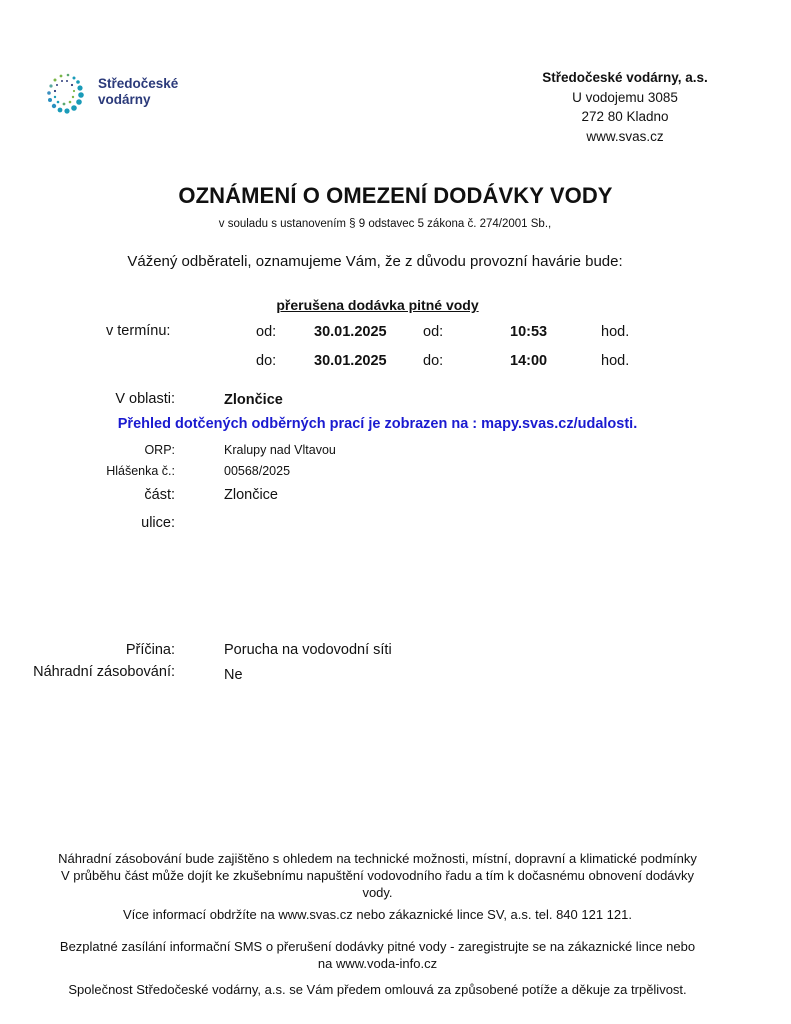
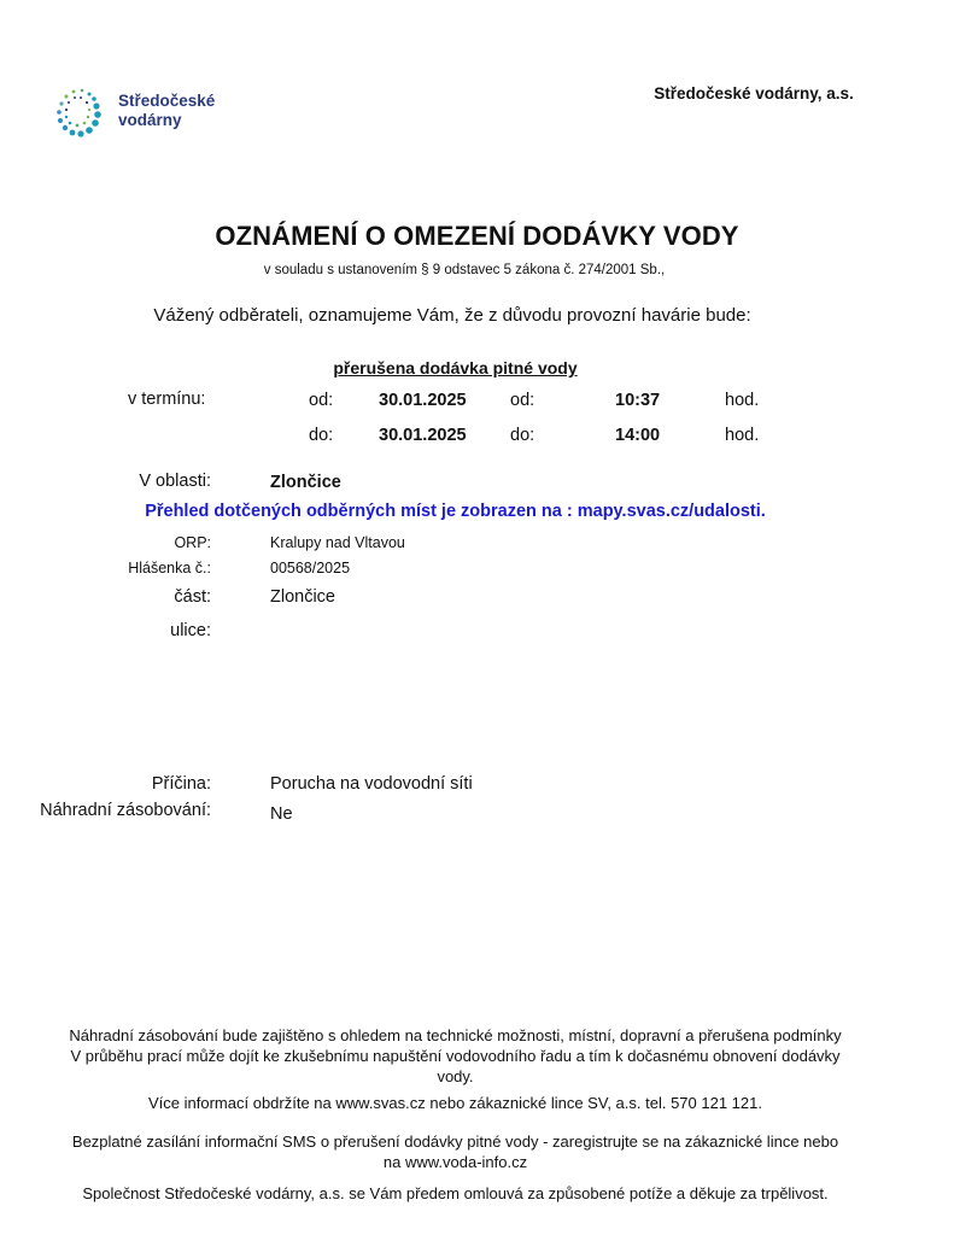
  Středočeské
  vodárny
  Středočeské vodárny, a.s.
- U vodojemu 3085
- 272 80 Kladno
- www.svas.cz
  OZNÁMENÍ O OMEZENÍ DODÁVKY VODY
  v souladu s ustanovením § 9 odstavec 5 zákona č. 274/2001 Sb.,
  Vážený odběrateli, oznamujeme Vám, že z důvodu provozní havárie bude:
  přerušena dodávka pitné vody
  v termínu:
  od:
  30.01.2025
  od:
- 10:53
+ 10:37
  hod.
  do:
  30.01.2025
  do:
  14:00
  hod.
  V oblasti:
  Zlončice
- Přehled dotčených odběrných prací je zobrazen na : mapy.svas.cz/udalosti.
+ Přehled dotčených odběrných míst je zobrazen na : mapy.svas.cz/udalosti.
  ORP:
  Kralupy nad Vltavou
  Hlášenka č.:
  00568/2025
  část:
  Zlončice
  ulice:
  Příčina:
  Porucha na vodovodní síti
  Náhradní zásobování:
  Ne
- Náhradní zásobování bude zajištěno s ohledem na technické možnosti, místní, dopravní a klimatické podmínky
+ Náhradní zásobování bude zajištěno s ohledem na technické možnosti, místní, dopravní a přerušena podmínky
- V průběhu část může dojít ke zkušebnímu napuštění vodovodního řadu a tím k dočasnému obnovení dodávky
+ V průběhu prací může dojít ke zkušebnímu napuštění vodovodního řadu a tím k dočasnému obnovení dodávky
  vody.
- Více informací obdržíte na www.svas.cz nebo zákaznické lince SV, a.s. tel. 840 121 121.
+ Více informací obdržíte na www.svas.cz nebo zákaznické lince SV, a.s. tel. 570 121 121.
  Bezplatné zasílání informační SMS o přerušení dodávky pitné vody - zaregistrujte se na zákaznické lince nebo
  na www.voda-info.cz
  Společnost Středočeské vodárny, a.s. se Vám předem omlouvá za způsobené potíže a děkuje za trpělivost.
